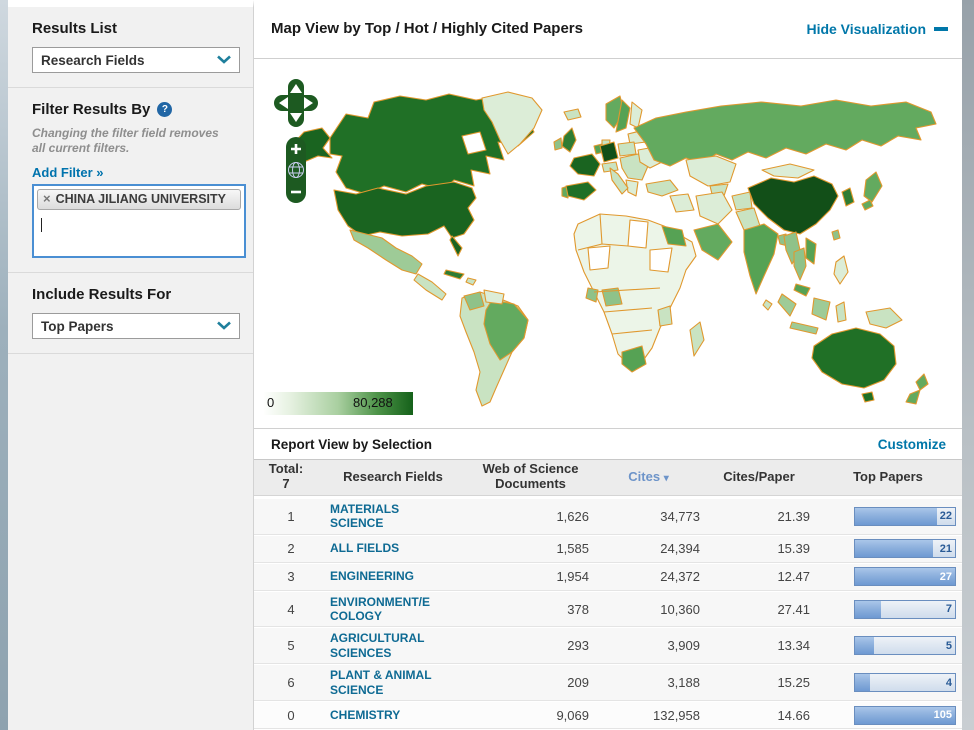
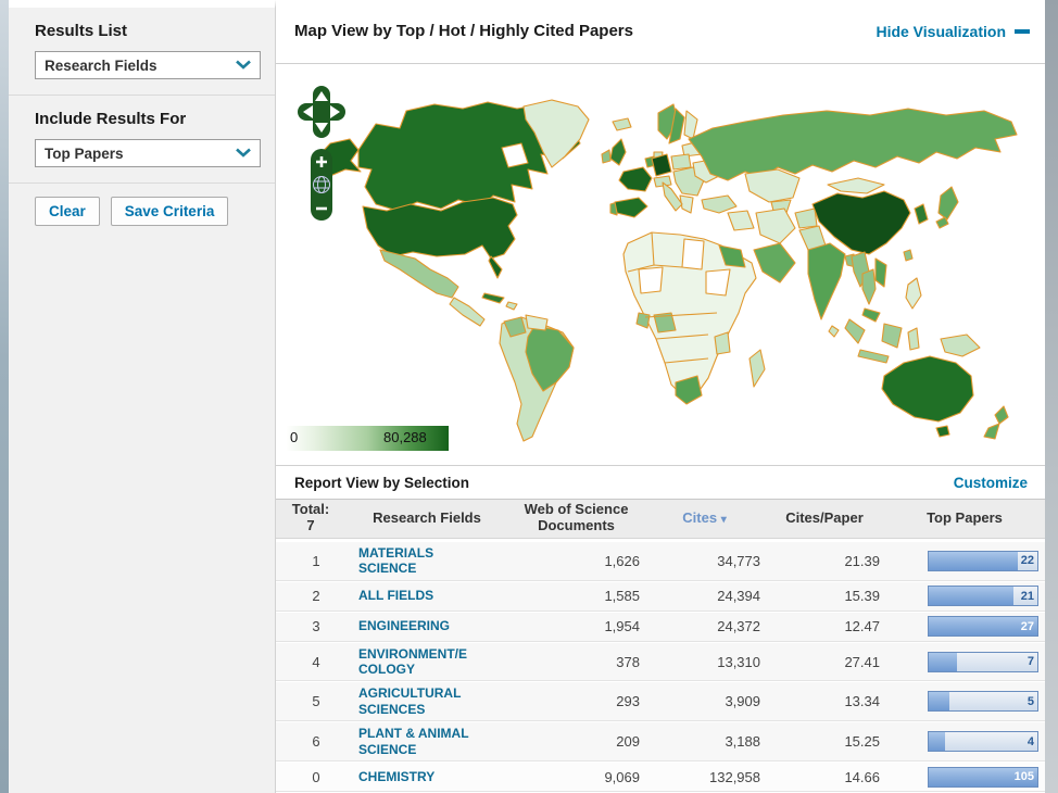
  Results List
  Research Fields
- Filter Results By
- ?
- Changing the filter field removes all current filters.
- Add Filter »
- ×
- CHINA JILIANG UNIVERSITY
  Include Results For
  Top Papers
+ Clear
+ Save Criteria
  Map View by Top / Hot / Highly Cited Papers
  Hide Visualization
  0
  80,288
  Report View by Selection
  Customize
  Total:
  7
  Research Fields
  Web of Science
  Documents
  Cites ▾
  Cites/Paper
  Top Papers
  1
  MATERIALS
  SCIENCE
  1,626
  34,773
  21.39
  22
  2
  ALL FIELDS
  1,585
  24,394
  15.39
  21
  3
  ENGINEERING
  1,954
  24,372
  12.47
  27
  4
  ENVIRONMENT/E
  COLOGY
  378
- 10,360
+ 13,310
  27.41
  7
  5
  AGRICULTURAL
  SCIENCES
  293
  3,909
  13.34
  5
  6
  PLANT & ANIMAL
  SCIENCE
  209
  3,188
  15.25
  4
  0
  CHEMISTRY
  9,069
  132,958
  14.66
  105
